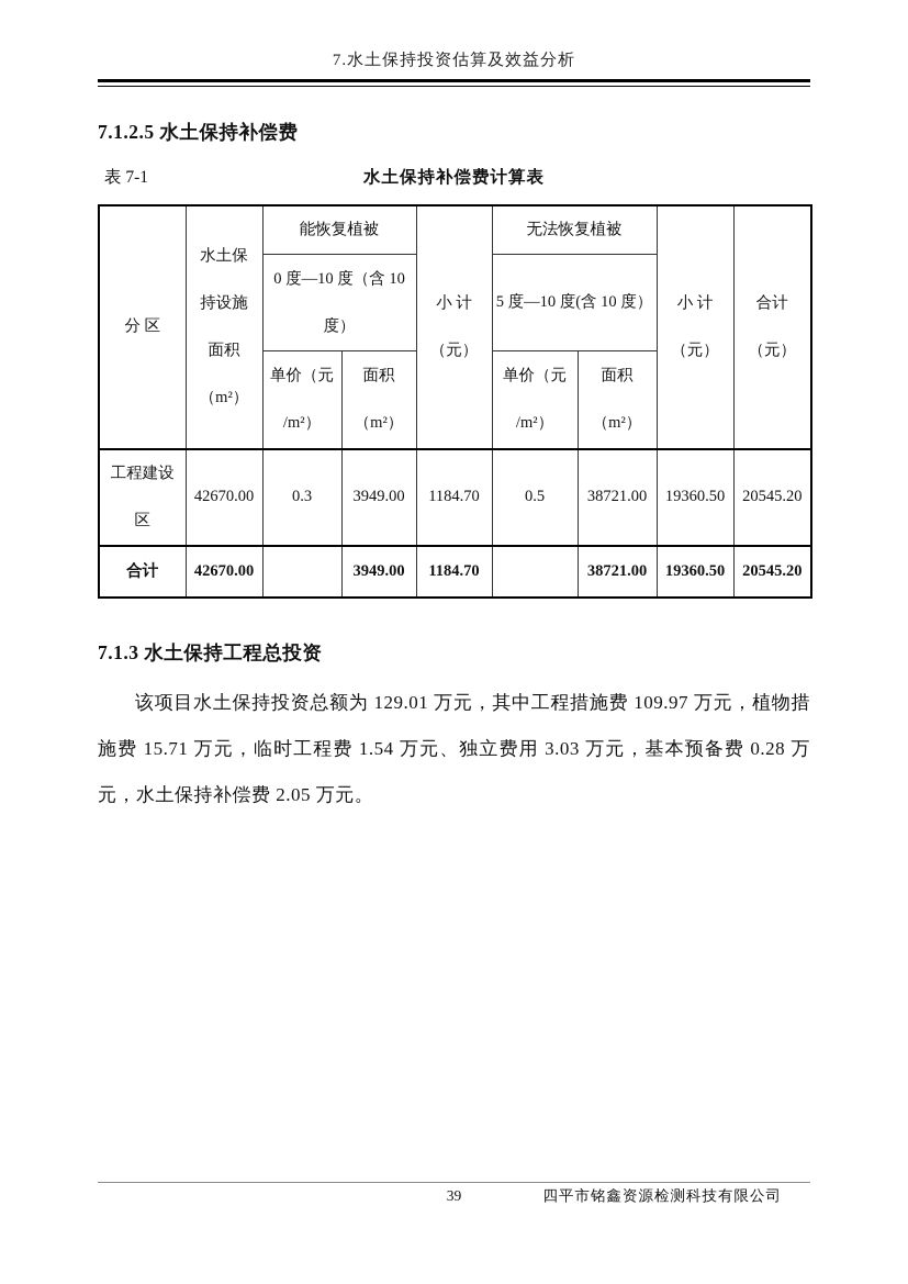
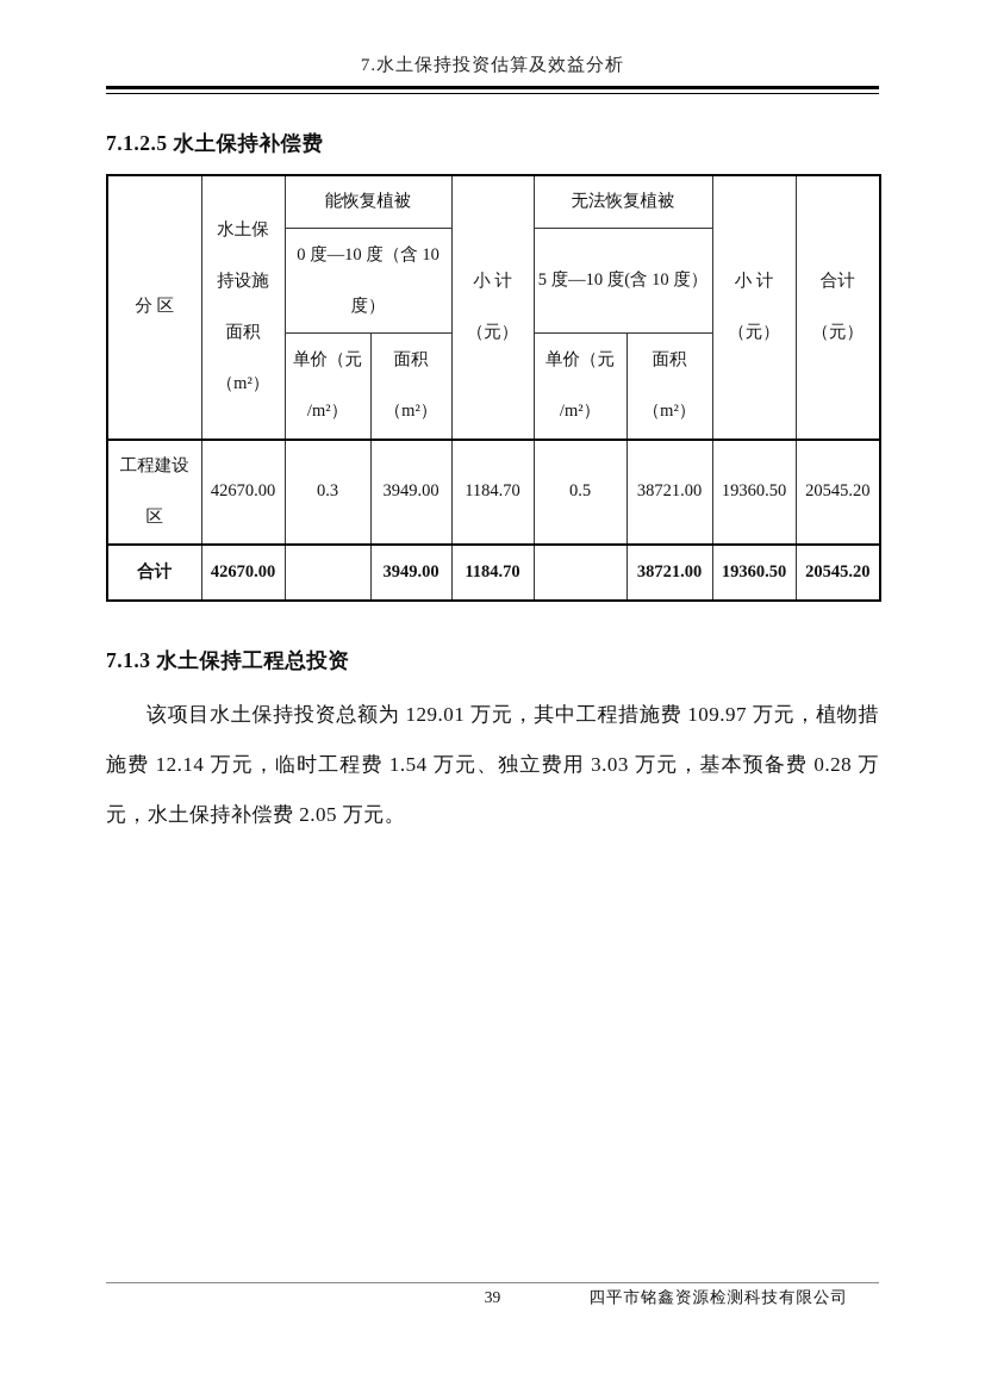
  7.水土保持投资估算及效益分析
  7.1.2.5 水土保持补偿费
- 表 7-1
- 水土保持补偿费计算表
  分 区	水土保 持设施 面积 （m²）	能恢复植被	小 计 （元）	无法恢复植被	小 计 （元）	合计 （元）
  0 度—10 度（含 10 度）	5 度—10 度(含 10 度）
  单价（元 /m²）	面积 （m²）	单价（元 /m²）	面积 （m²）
  工程建设 区	42670.00	0.3	3949.00	1184.70	0.5	38721.00	19360.50	20545.20
  合计	42670.00		3949.00	1184.70		38721.00	19360.50	20545.20
  7.1.3 水土保持工程总投资
- 该项目水土保持投资总额为 129.01 万元，其中工程措施费 109.97 万元，植物措施费 15.71 万元，临时工程费 1.54 万元、独立费用 3.03 万元，基本预备费 0.28 万元，水土保持补偿费 2.05 万元。
+ 该项目水土保持投资总额为 129.01 万元，其中工程措施费 109.97 万元，植物措施费 12.14 万元，临时工程费 1.54 万元、独立费用 3.03 万元，基本预备费 0.28 万元，水土保持补偿费 2.05 万元。
  39
  四平市铭鑫资源检测科技有限公司
